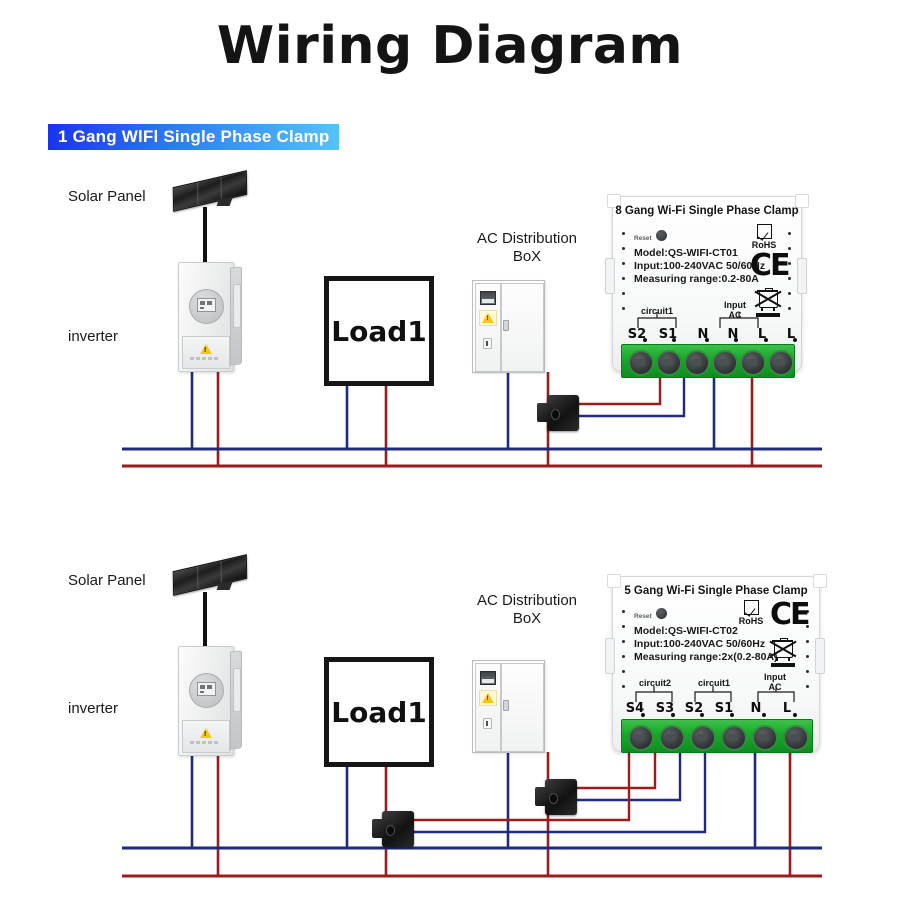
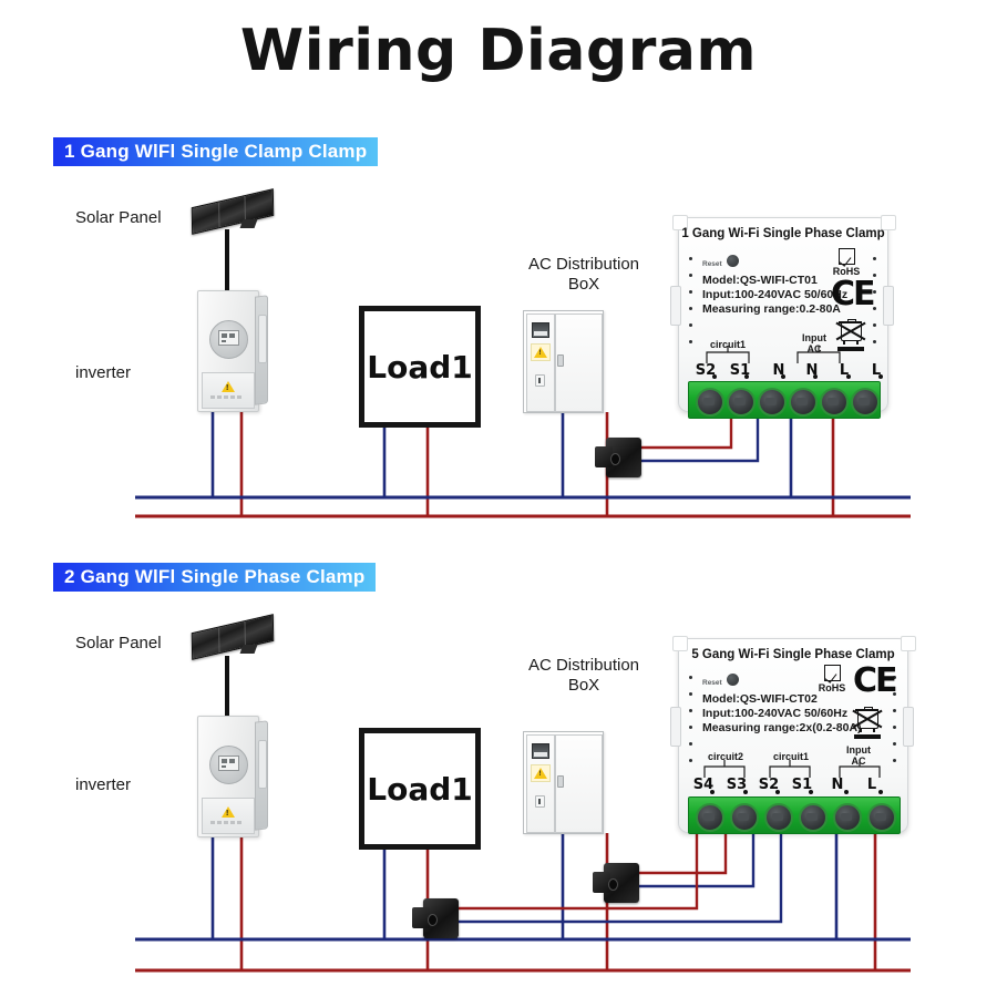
  Wiring Diagram
- 1 Gang WlFl Single Phase Clamp
+ 1 Gang WlFl Single Clamp Clamp
  Solar Panel
  inverter
  Load1
  AC Distribution
  BoX
- 8 Gang Wi-Fi Single Phase Clamp
+ 1 Gang Wi-Fi Single Phase Clamp
  Model:QS-WIFI-CT01
  Input:100-240VAC 50/60Hz
  Measuring range:0.2-80A
  RoHS
  CE
  circuit1
  Input
  AC
  S2
  S1
  N
  N
  L
  L
+ 2 Gang WlFl Single Phase Clamp
  Solar Panel
  inverter
  Load1
  AC Distribution
  BoX
  5 Gang Wi-Fi Single Phase Clamp
  Model:QS-WIFI-CT02
  Input:100-240VAC 50/60Hz
  Measuring range:2x(0.2-80
  RoHS
  CE
  circuit2
  circuit1
  Input
  AC
  S4
  S3
  S2
  S1
  N
  L
